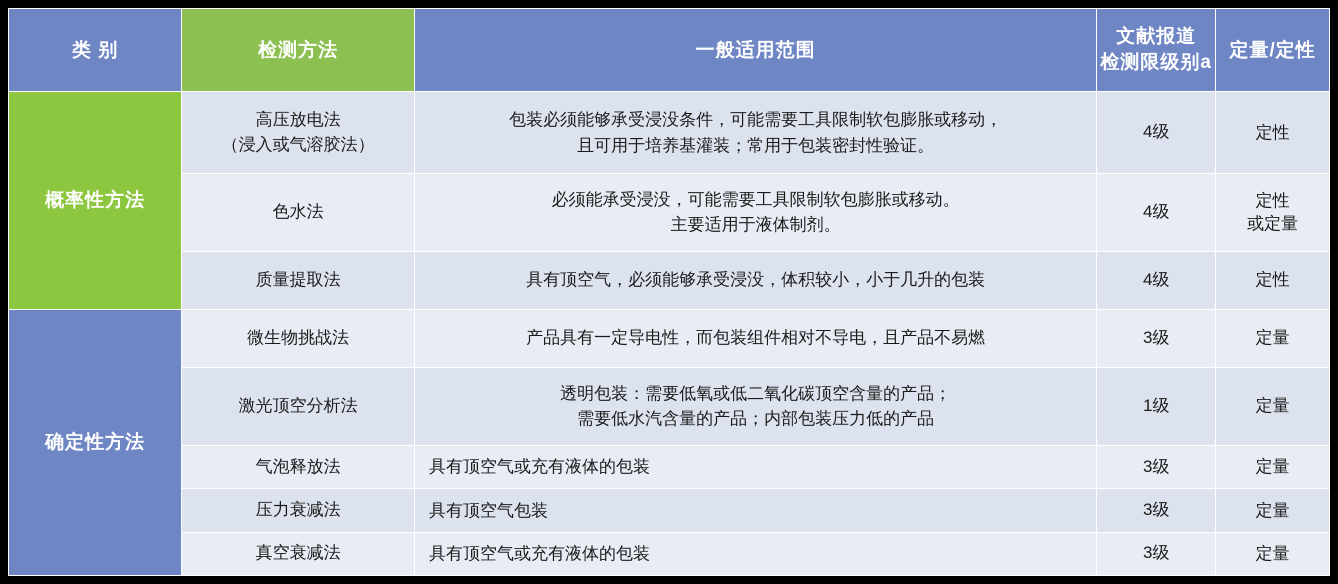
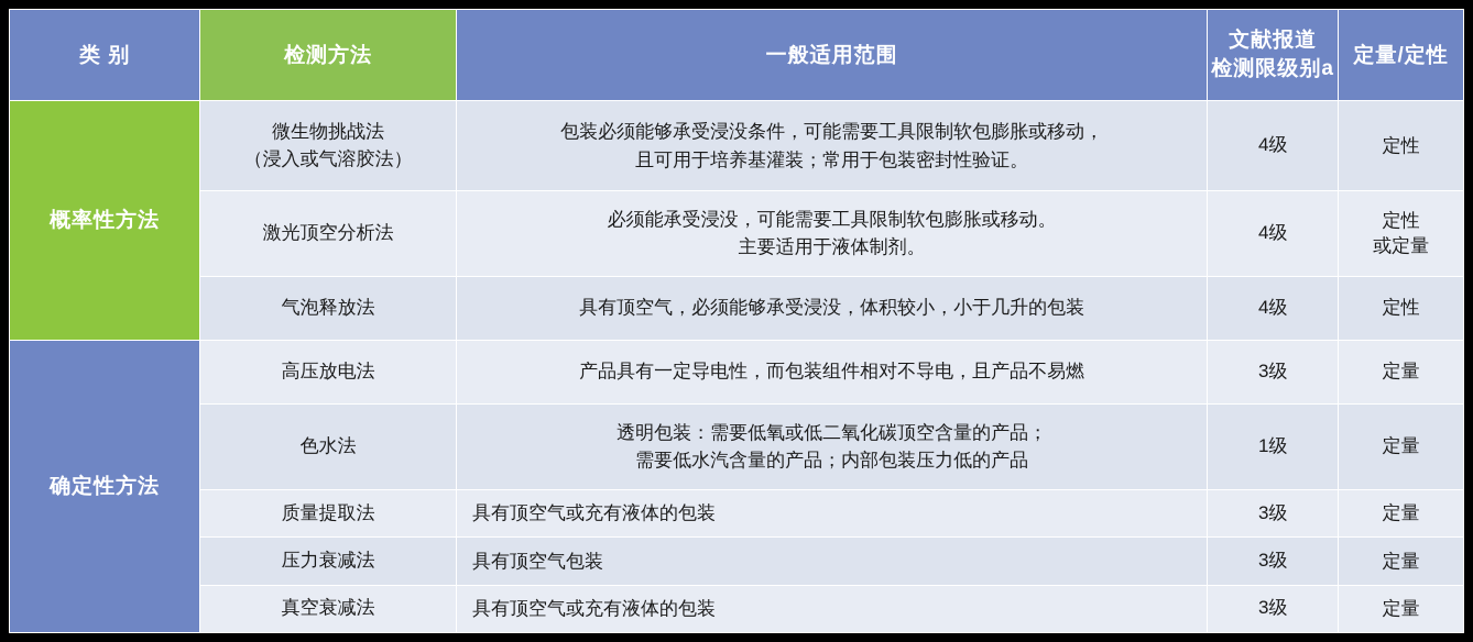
  类 别	检测方法	一般适用范围	文献报道 检测限级别a	定量/定性
- 概率性方法	高压放电法 （浸入或气溶胶法）	包装必须能够承受浸没条件，可能需要工具限制软包膨胀或移动， 且可用于培养基灌装；常用于包装密封性验证。	4级	定性
+ 概率性方法	微生物挑战法 （浸入或气溶胶法）	包装必须能够承受浸没条件，可能需要工具限制软包膨胀或移动， 且可用于培养基灌装；常用于包装密封性验证。	4级	定性
- 色水法	必须能承受浸没，可能需要工具限制软包膨胀或移动。 主要适用于液体制剂。	4级	定性 或定量
+ 激光顶空分析法	必须能承受浸没，可能需要工具限制软包膨胀或移动。 主要适用于液体制剂。	4级	定性 或定量
- 质量提取法	具有顶空气，必须能够承受浸没，体积较小，小于几升的包装	4级	定性
+ 气泡释放法	具有顶空气，必须能够承受浸没，体积较小，小于几升的包装	4级	定性
- 确定性方法	微生物挑战法	产品具有一定导电性，而包装组件相对不导电，且产品不易燃	3级	定量
+ 确定性方法	高压放电法	产品具有一定导电性，而包装组件相对不导电，且产品不易燃	3级	定量
- 激光顶空分析法	透明包装：需要低氧或低二氧化碳顶空含量的产品； 需要低水汽含量的产品；内部包装压力低的产品	1级	定量
+ 色水法	透明包装：需要低氧或低二氧化碳顶空含量的产品； 需要低水汽含量的产品；内部包装压力低的产品	1级	定量
- 气泡释放法	具有顶空气或充有液体的包装	3级	定量
+ 质量提取法	具有顶空气或充有液体的包装	3级	定量
  压力衰减法	具有顶空气包装	3级	定量
  真空衰减法	具有顶空气或充有液体的包装	3级	定量
